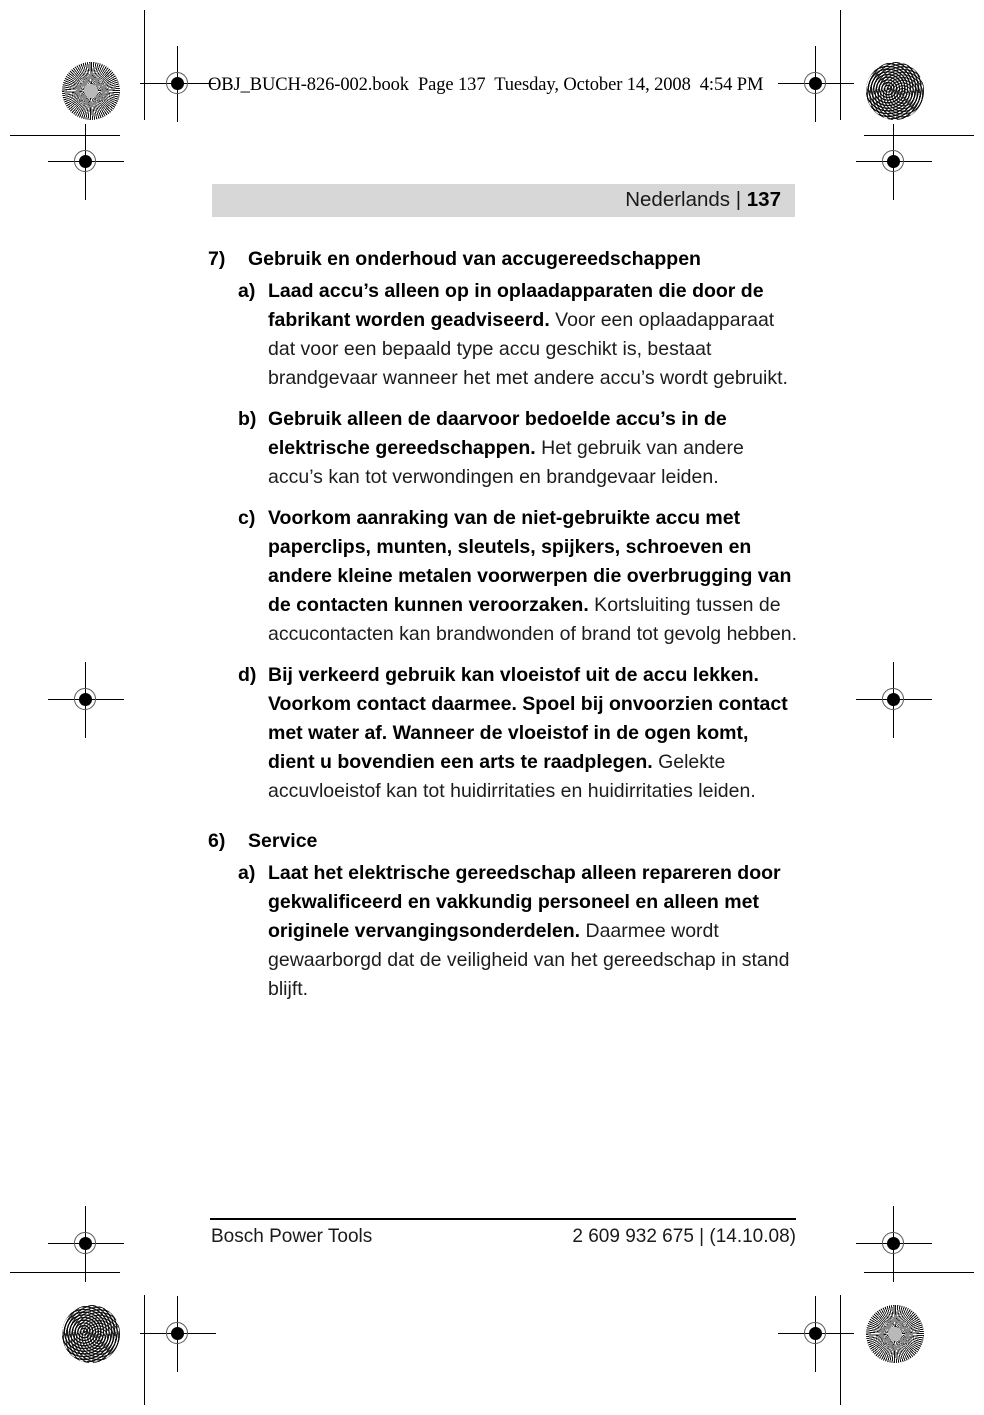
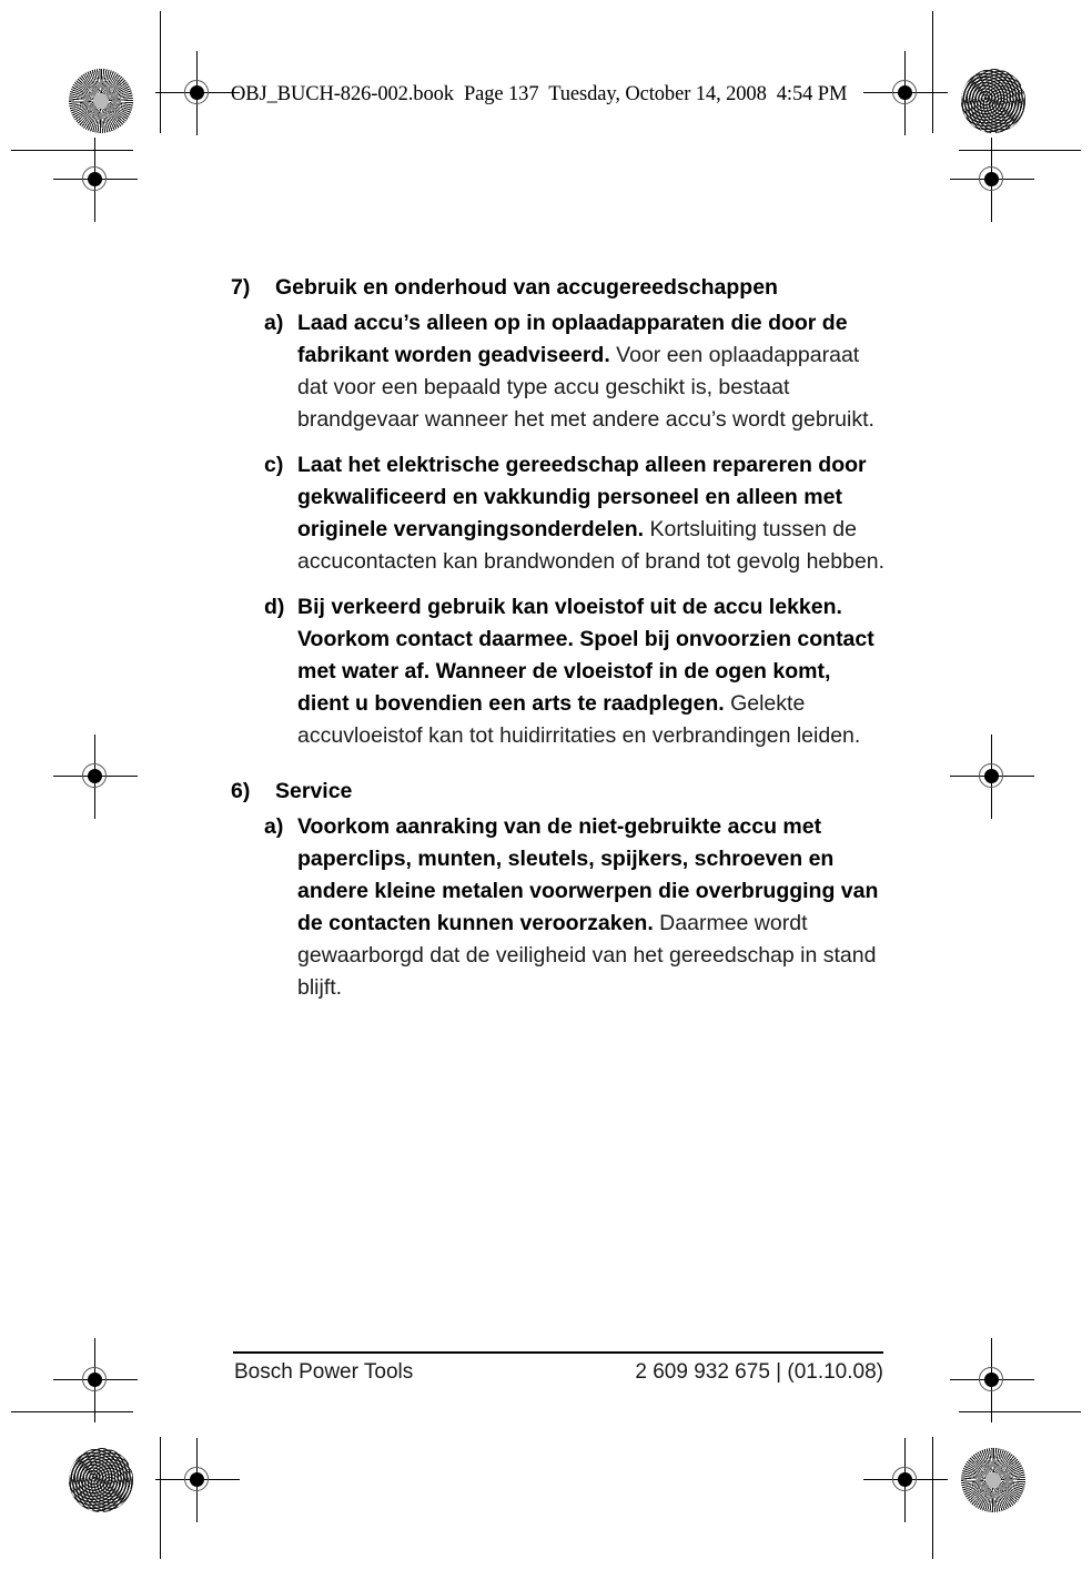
  OBJ_BUCH-826-002.book Page 137 Tuesday, October 14, 2008 4:54 PM
- Nederlands | 137
  7)
  Gebruik en onderhoud van accugereedschappen
  a)
  Laad accu’s alleen op in oplaadapparaten die door de fabrikant worden geadviseerd. Voor een oplaadapparaat dat voor een bepaald type accu geschikt is, bestaat brandgevaar wanneer het met andere accu’s wordt gebruikt.
- b)
- Gebruik alleen de daarvoor bedoelde accu’s in de elektrische gereedschappen. Het gebruik van andere accu’s kan tot verwondingen en brandgevaar leiden.
  c)
- Voorkom aanraking van de niet-gebruikte accu met paperclips, munten, sleutels, spijkers, schroeven en andere kleine metalen voorwerpen die overbrugging van de contacten kunnen veroorzaken. Kortsluiting tussen de accucontacten kan brandwonden of brand tot gevolg hebben.
+ Laat het elektrische gereedschap alleen repareren door gekwalificeerd en vakkundig personeel en alleen met originele vervangingsonderdelen. Kortsluiting tussen de accucontacten kan brandwonden of brand tot gevolg hebben.
  d)
- Bij verkeerd gebruik kan vloeistof uit de accu lekken. Voorkom contact daarmee. Spoel bij onvoorzien contact met water af. Wanneer de vloeistof in de ogen komt, dient u bovendien een arts te raadplegen. Gelekte accuvloeistof kan tot huidirritaties en huidirritaties leiden.
+ Bij verkeerd gebruik kan vloeistof uit de accu lekken. Voorkom contact daarmee. Spoel bij onvoorzien contact met water af. Wanneer de vloeistof in de ogen komt, dient u bovendien een arts te raadplegen. Gelekte accuvloeistof kan tot huidirritaties en verbrandingen leiden.
  6)
  Service
  a)
- Laat het elektrische gereedschap alleen repareren door gekwalificeerd en vakkundig personeel en alleen met originele vervangingsonderdelen. Daarmee wordt gewaarborgd dat de veiligheid van het gereedschap in stand blijft.
+ Voorkom aanraking van de niet-gebruikte accu met paperclips, munten, sleutels, spijkers, schroeven en andere kleine metalen voorwerpen die overbrugging van de contacten kunnen veroorzaken. Daarmee wordt gewaarborgd dat de veiligheid van het gereedschap in stand blijft.
  Bosch Power Tools
- 2 609 932 675 | (14.10.08)
+ 2 609 932 675 | (01.10.08)
